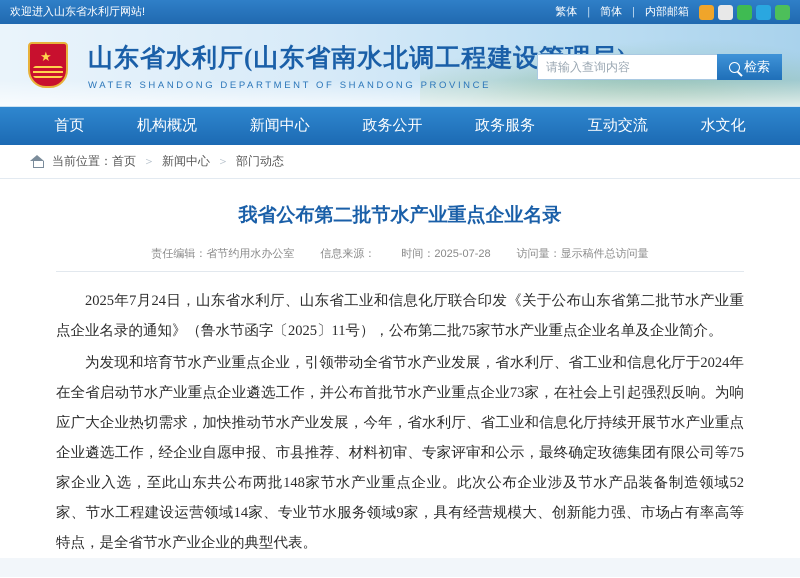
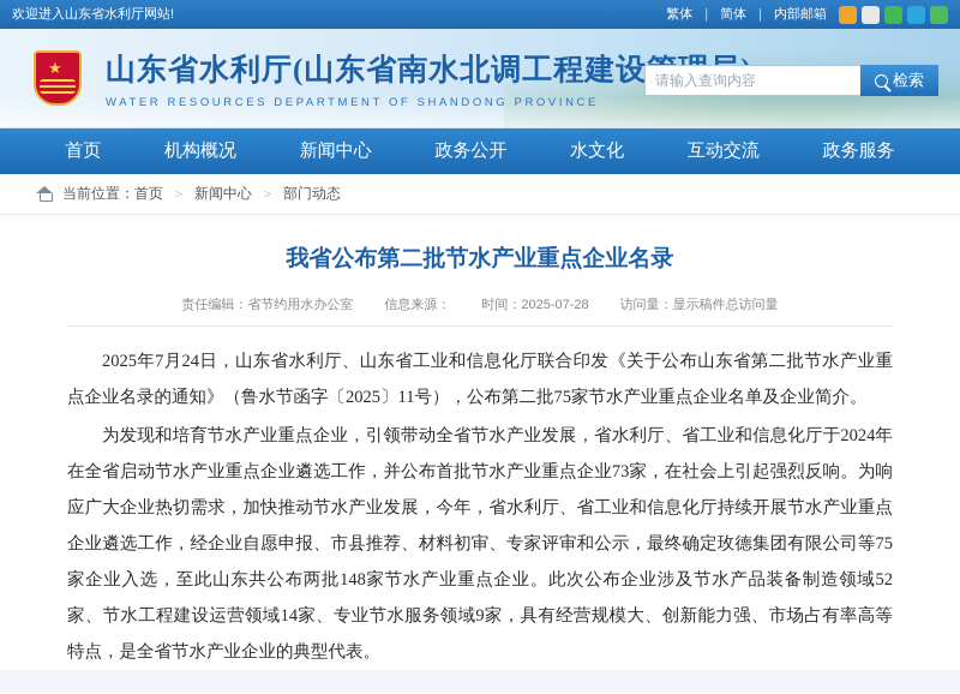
  欢迎进入山东省水利厅网站!
  繁体
  |
  简体
  |
  内部邮箱
  ★
  山东省水利厅(山东省南水北调工程建设
- WATER SHANDONG DEPARTMENT OF SHANDONG PROVINCE
+ WATER RESOURCES DEPARTMENT OF SHANDONG PROVINCE
  请输入查询内容
  检索
  首页
  机构概况
  新闻中心
  政务公开
- 政务服务
+ 水文化
  互动交流
- 水文化
+ 政务服务
  当前位置：
  首页
  ＞
  新闻中心
  ＞
  部门动态
  我省公布第二批节水产业重点企业名录
  责任编辑：省节约用水办公室
  信息来源：
  时间：2025-07-28
  访问量：显示稿件总访问量
  2025年7月24日，山东省水利厅、山东省工业和信息化厅联合印发《关于公布山东省第二批节水产业重点企业名录的通知》（鲁水节函字〔2025〕11号），公布第二批75家节水产业重点企业名单及企业简介。
  为发现和培育节水产业重点企业，引领带动全省节水产业发展，省水利厅、省工业和信息化厅于2024年在全省启动节水产业重点企业遴选工作，并公布首批节水产业重点企业73家，在社会上引起强烈反响。为响应广大企业热切需求，加快推动节水产业发展，今年，省水利厅、省工业和信息化厅持续开展节水产业重点企业遴选工作，经企业自愿申报、市县推荐、材料初审、专家评审和公示，最终确定玫德集团有限公司等75家企业入选，至此山东共公布两批148家节水产业重点企业。此次公布企业涉及节水产品装备制造领域52家、节水工程建设运营领域14家、专业节水服务领域9家，具有经营规模大、创新能力强、市场占有率高等特点，是全省节水产业企业的典型代表。
